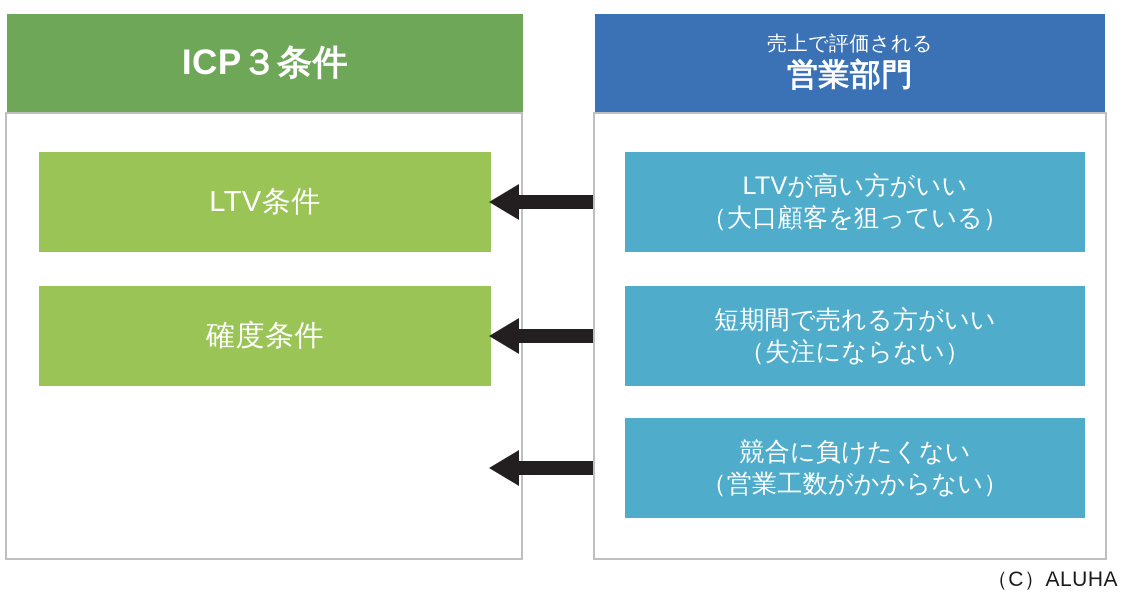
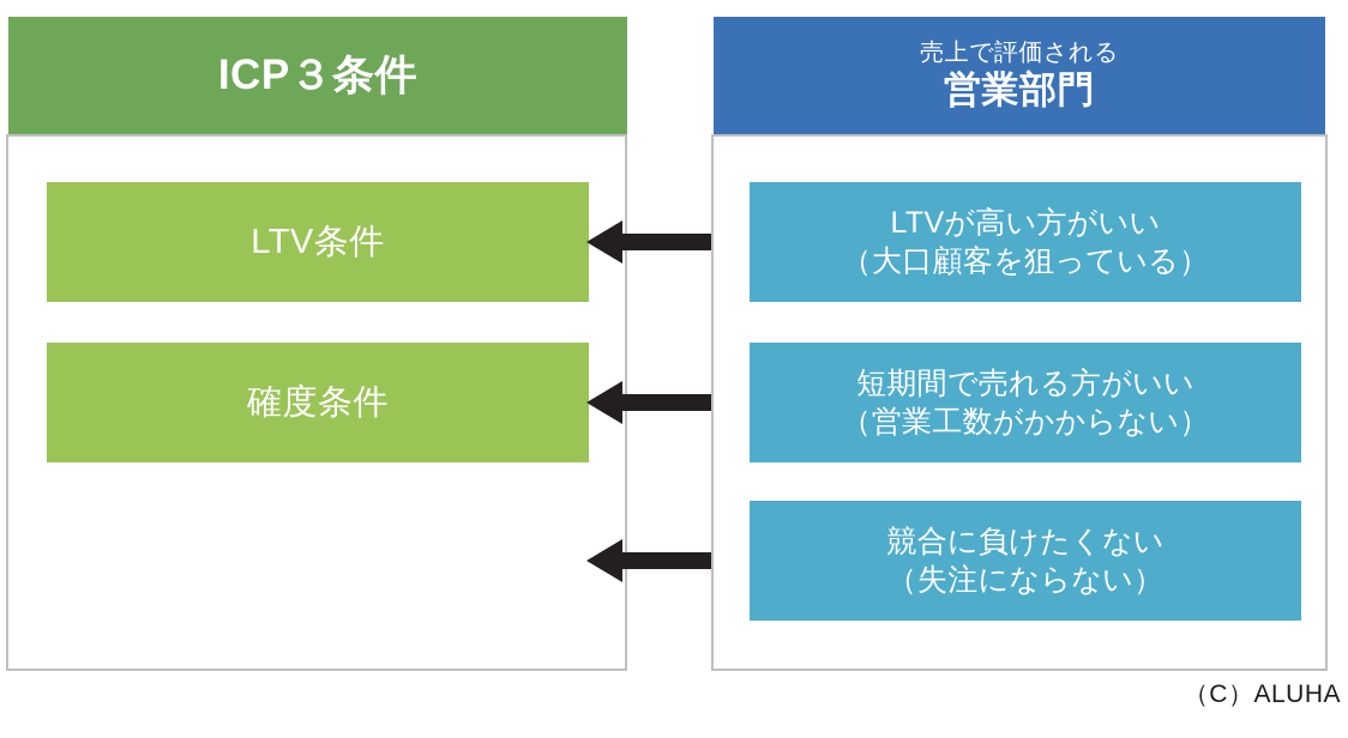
  ICP３条件
  LTV条件
  確度条件
  売上で評価される
  営業部門
  LTVが高い方がいい
  （大口顧客を狙っている）
  短期間で売れる方がいい
- （失注にならない）
+ （営業工数がかからない）
  競合に負けたくない
- （営業工数がかからない）
+ （失注にならない）
  （C）ALUHA
